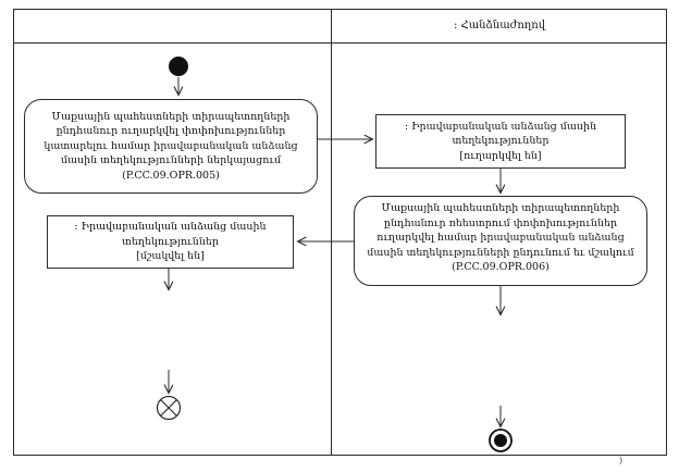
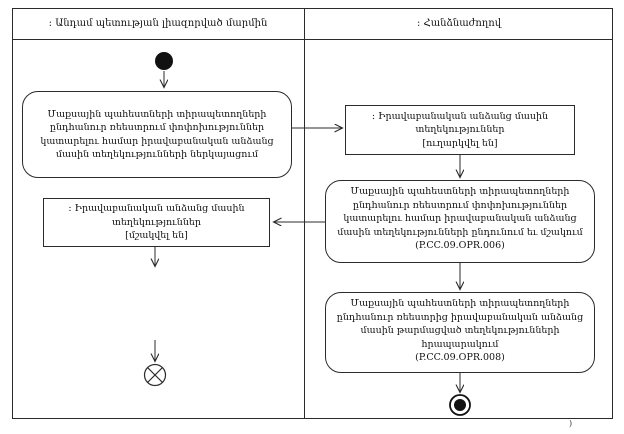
+ : Անդամ պետության լիազորված մարմին
  : Հանձնաժողով
- Մաքսային պահեստների տիրապետողների ընդհանուր ուղարկվել փոփոխություններ կատարելու համար իրավաբանական անձանց մասին տեղեկությունների ներկայացում
+ Մաքսային պահեստների տիրապետողների ընդհանուր ռեեստրում փոփոխություններ կատարելու համար իրավաբանական անձանց մասին տեղեկությունների ներկայացում
- (P.CC.09.OPR.005)
  : Իրավաբանական անձանց մասին տեղեկություններ
  [մշակվել են]
  : Իրավաբանական անձանց մասին տեղեկություններ
  [ուղարկվել են]
- Մաքսային պահեստների տիրապետողների ընդհանուր ռեեստրում փոփոխություններ ուղարկվել համար իրավաբանական անձանց մասին տեղեկությունների ընդունում եւ մշակում (P.CC.09.OPR.006)
+ Մաքսային պահեստների տիրապետողների ընդհանուր ռեեստրում փոփոխություններ կատարելու համար իրավաբանական անձանց մասին տեղեկությունների ընդունում եւ մշակում (P.CC.09.OPR.006)
+ Մաքսային պահեստների տիրապետողների ընդհանուր ռեեստրից իրավաբանական անձանց մասին թարմացված տեղեկությունների հրապարակում
+ (P.CC.09.OPR.008)
  )
